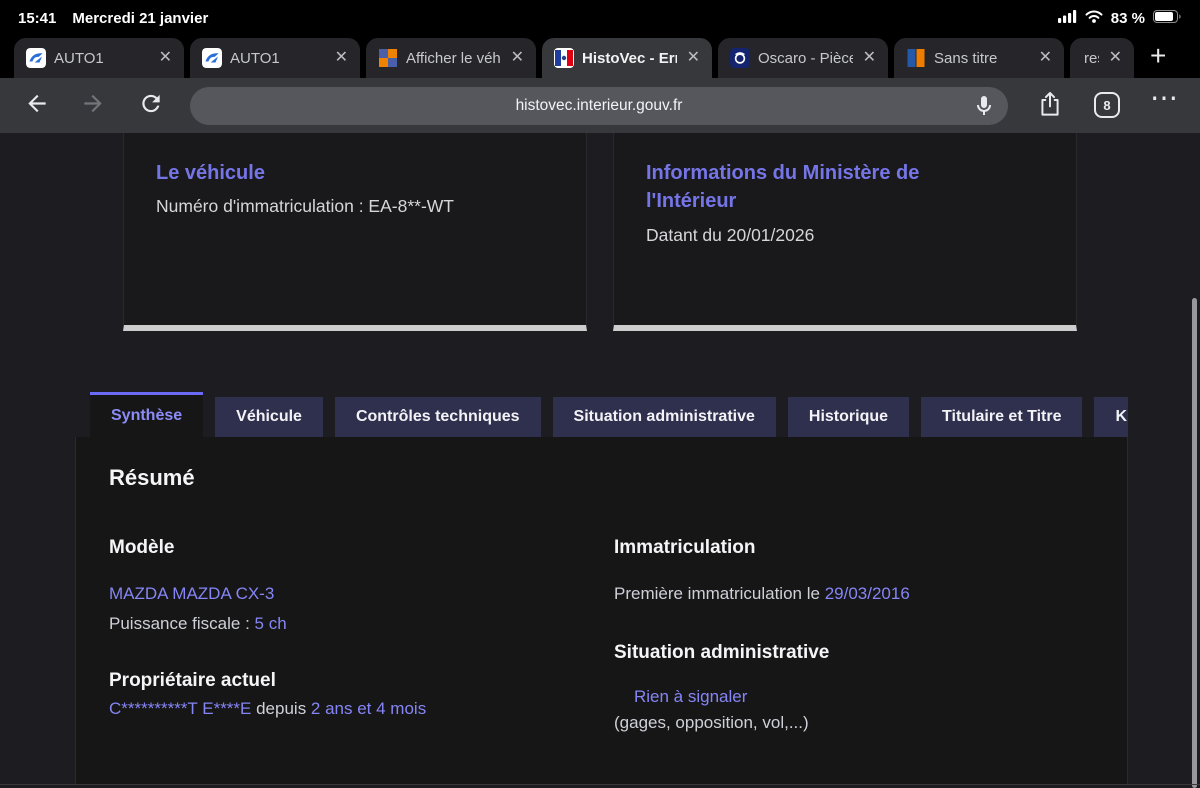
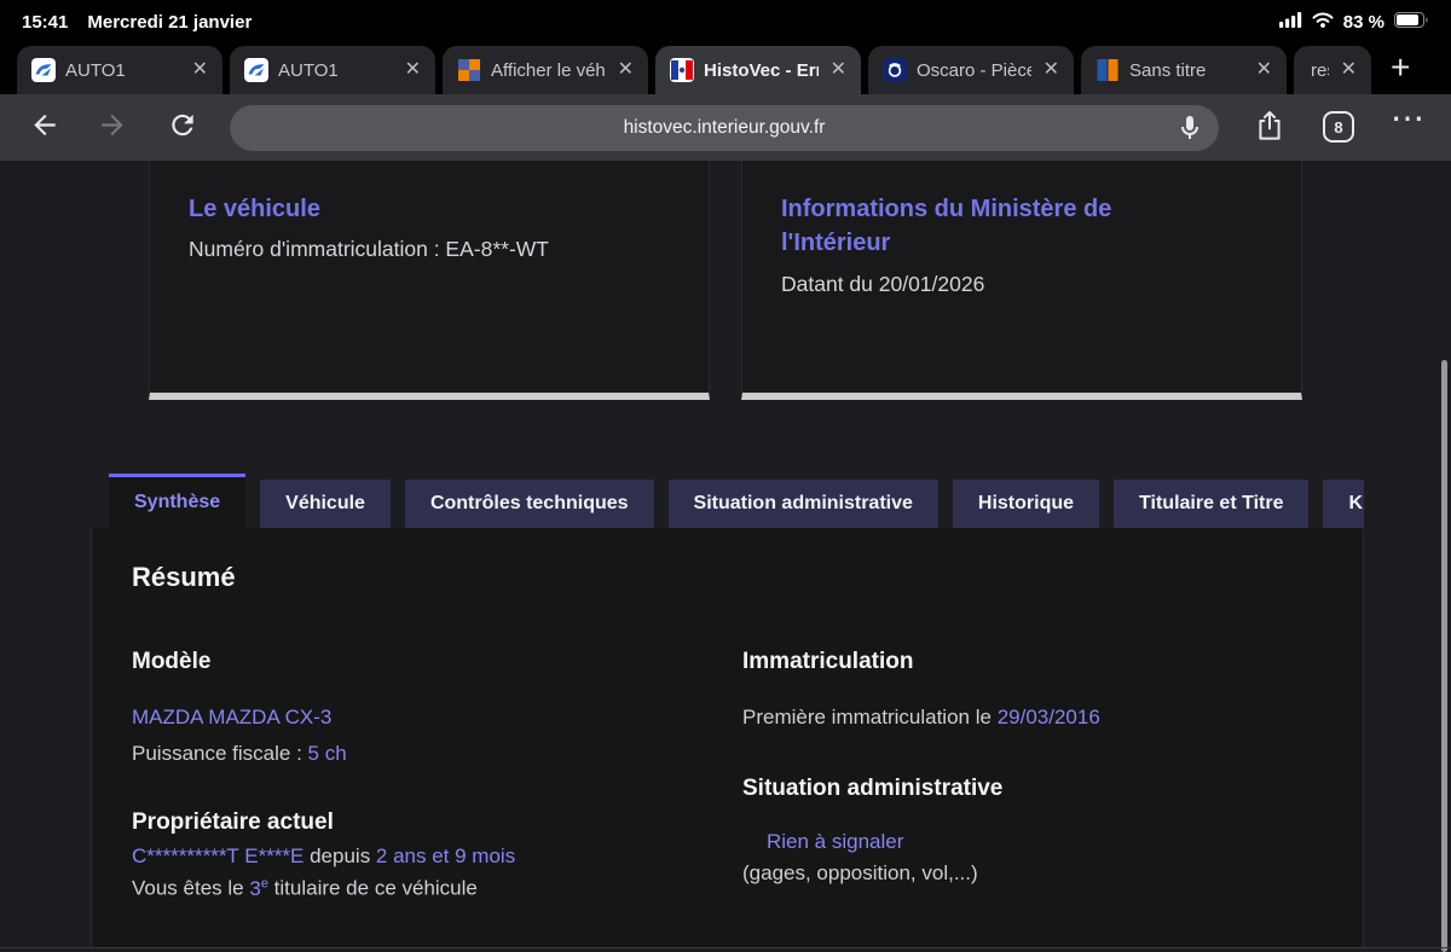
  15:41
  Mercredi 21 janvier
  83 %
  AUTO1
  ✕
  AUTO1
  ✕
  Afficher le véh
  ✕
  HistoVec - Er
  ✕
  Oscaro - Pièc
  ✕
  Sans titre
  ✕
  ✕
  +
  histovec.interieur.gouv.fr
  8
  ⋯
  Le véhicule
  Numéro d'immatriculation : EA-8**-WT
  Informations du Ministère de l'Intérieur
  Datant du 20/01/2026
  Synthèse
  Véhicule
  Contrôles techniques
  Situation administrative
  Historique
  Titulaire et Titre
  Résumé
  Modèle
  MAZDA MAZDA CX-3
  Puissance fiscale : 5 ch
  Propriétaire actuel
- C**********T E****E depuis 2 ans et 4 mois
+ C**********T E****E depuis 2 ans et 9 mois
+ Vous êtes le 3e titulaire de ce véhicule
  Immatriculation
  Première immatriculation le 29/03/2016
  Situation administrative
  Rien à signaler
  (gages, opposition, vol,...)
